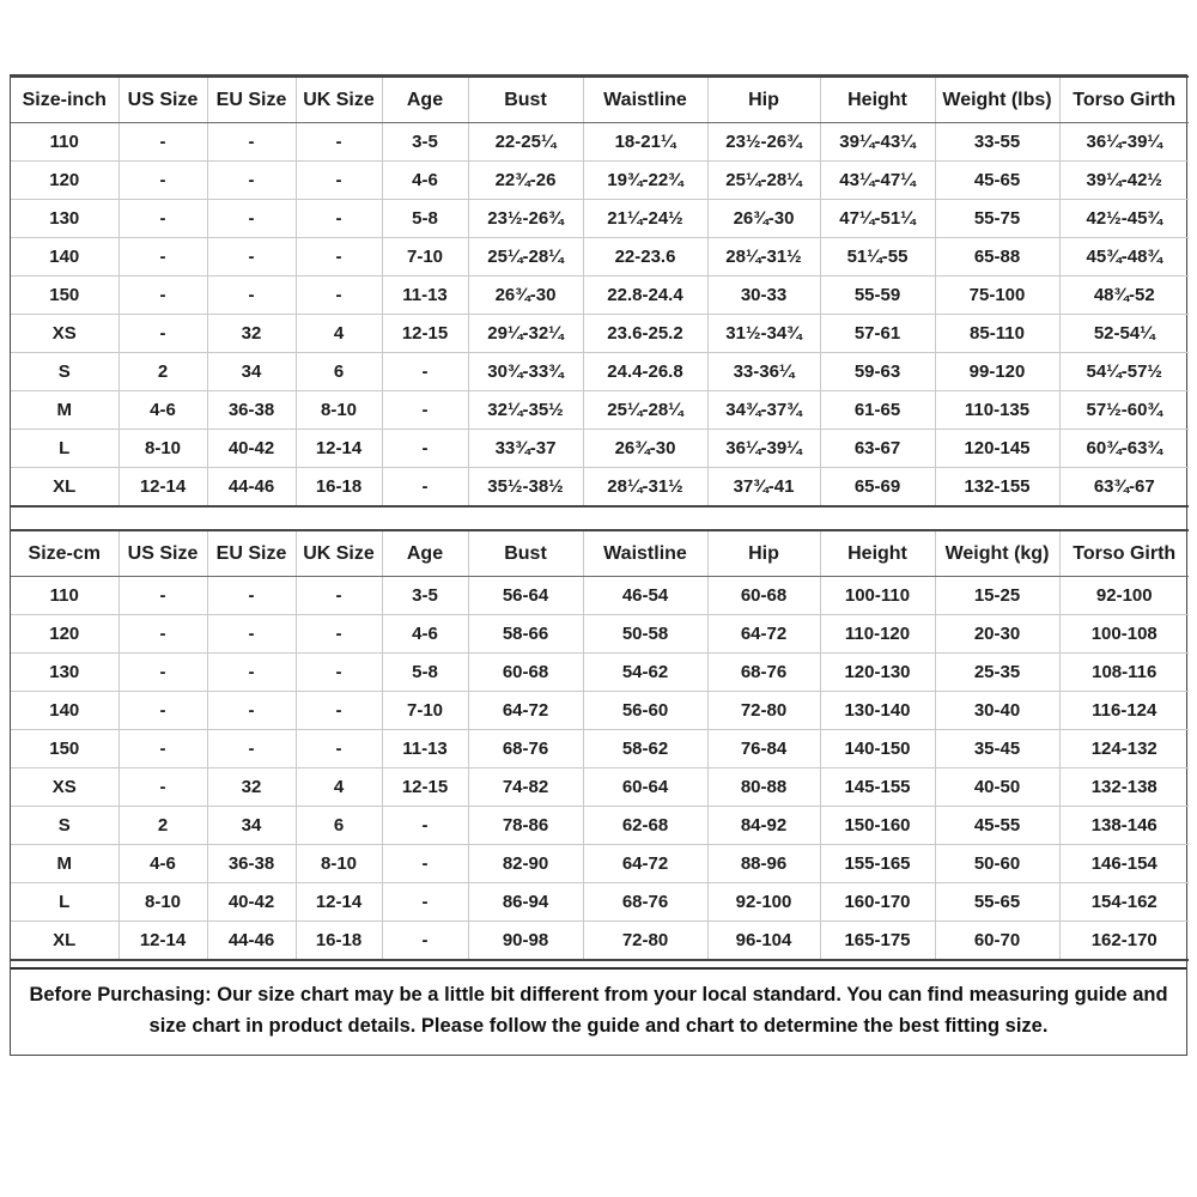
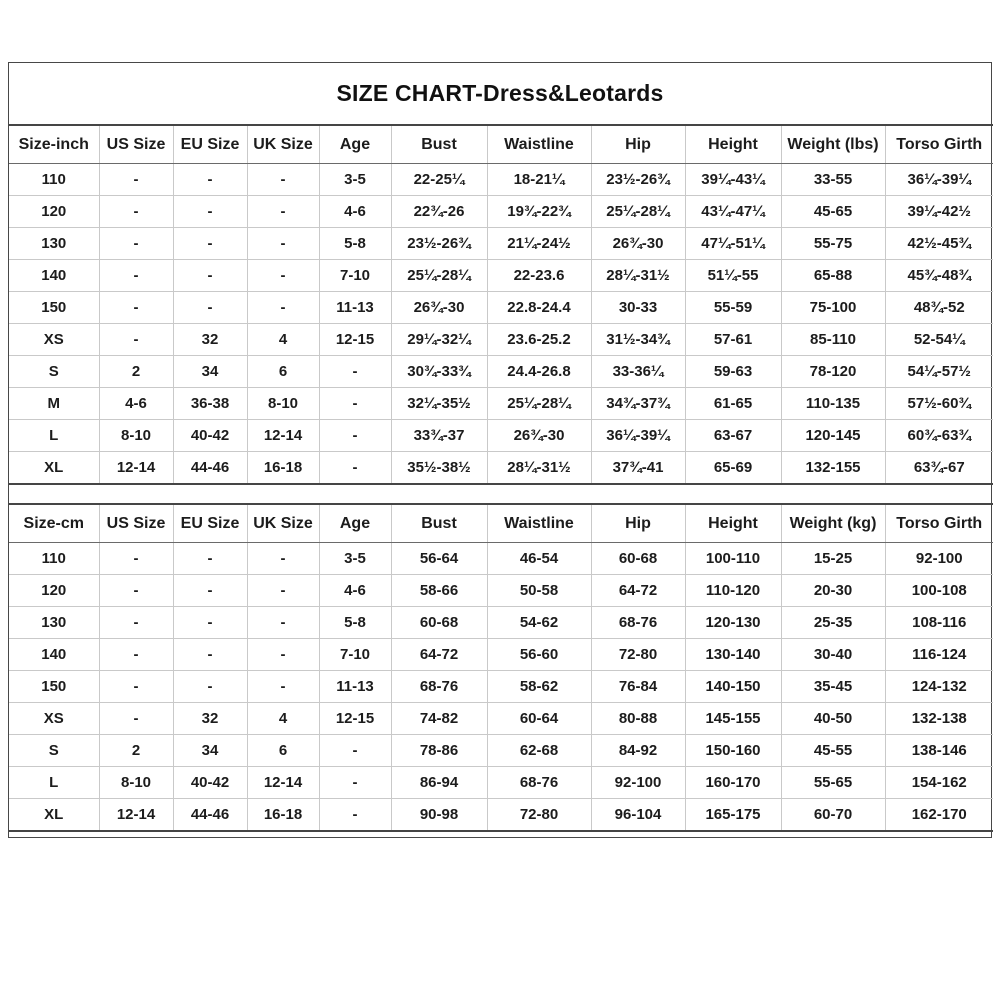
+ SIZE CHART-Dress&Leotards
  Size-inch	US Size	EU Size	UK Size	Age	Bust	Waistline	Hip	Height	Weight (lbs)	Torso Girth
  110	-	-	-	3-5	22-25¼	18-21¼	23½-26¾	39¼-43¼	33-55	36¼-39¼
  120	-	-	-	4-6	22¾-26	19¾-22¾	25¼-28¼	43¼-47¼	45-65	39¼-42½
  130	-	-	-	5-8	23½-26¾	21¼-24½	26¾-30	47¼-51¼	55-75	42½-45¾
  140	-	-	-	7-10	25¼-28¼	22-23.6	28¼-31½	51¼-55	65-88	45¾-48¾
  150	-	-	-	11-13	26¾-30	22.8-24.4	30-33	55-59	75-100	48¾-52
  XS	-	32	4	12-15	29¼-32¼	23.6-25.2	31½-34¾	57-61	85-110	52-54¼
- S	2	34	6	-	30¾-33¾	24.4-26.8	33-36¼	59-63	99-120	54¼-57½
+ S	2	34	6	-	30¾-33¾	24.4-26.8	33-36¼	59-63	78-120	54¼-57½
  M	4-6	36-38	8-10	-	32¼-35½	25¼-28¼	34¾-37¾	61-65	110-135	57½-60¾
  L	8-10	40-42	12-14	-	33¾-37	26¾-30	36¼-39¼	63-67	120-145	60¾-63¾
  XL	12-14	44-46	16-18	-	35½-38½	28¼-31½	37¾-41	65-69	132-155	63¾-67
  Size-cm	US Size	EU Size	UK Size	Age	Bust	Waistline	Hip	Height	Weight (kg)	Torso Girth
  110	-	-	-	3-5	56-64	46-54	60-68	100-110	15-25	92-100
  120	-	-	-	4-6	58-66	50-58	64-72	110-120	20-30	100-108
  130	-	-	-	5-8	60-68	54-62	68-76	120-130	25-35	108-116
  140	-	-	-	7-10	64-72	56-60	72-80	130-140	30-40	116-124
  150	-	-	-	11-13	68-76	58-62	76-84	140-150	35-45	124-132
  XS	-	32	4	12-15	74-82	60-64	80-88	145-155	40-50	132-138
  S	2	34	6	-	78-86	62-68	84-92	150-160	45-55	138-146
- M	4-6	36-38	8-10	-	82-90	64-72	88-96	155-165	50-60	146-154
  L	8-10	40-42	12-14	-	86-94	68-76	92-100	160-170	55-65	154-162
  XL	12-14	44-46	16-18	-	90-98	72-80	96-104	165-175	60-70	162-170
- Before Purchasing: Our size chart may be a little bit different from your local standard. You can find measuring guide and size chart in product details. Please follow the guide and chart to determine the best fitting size.
